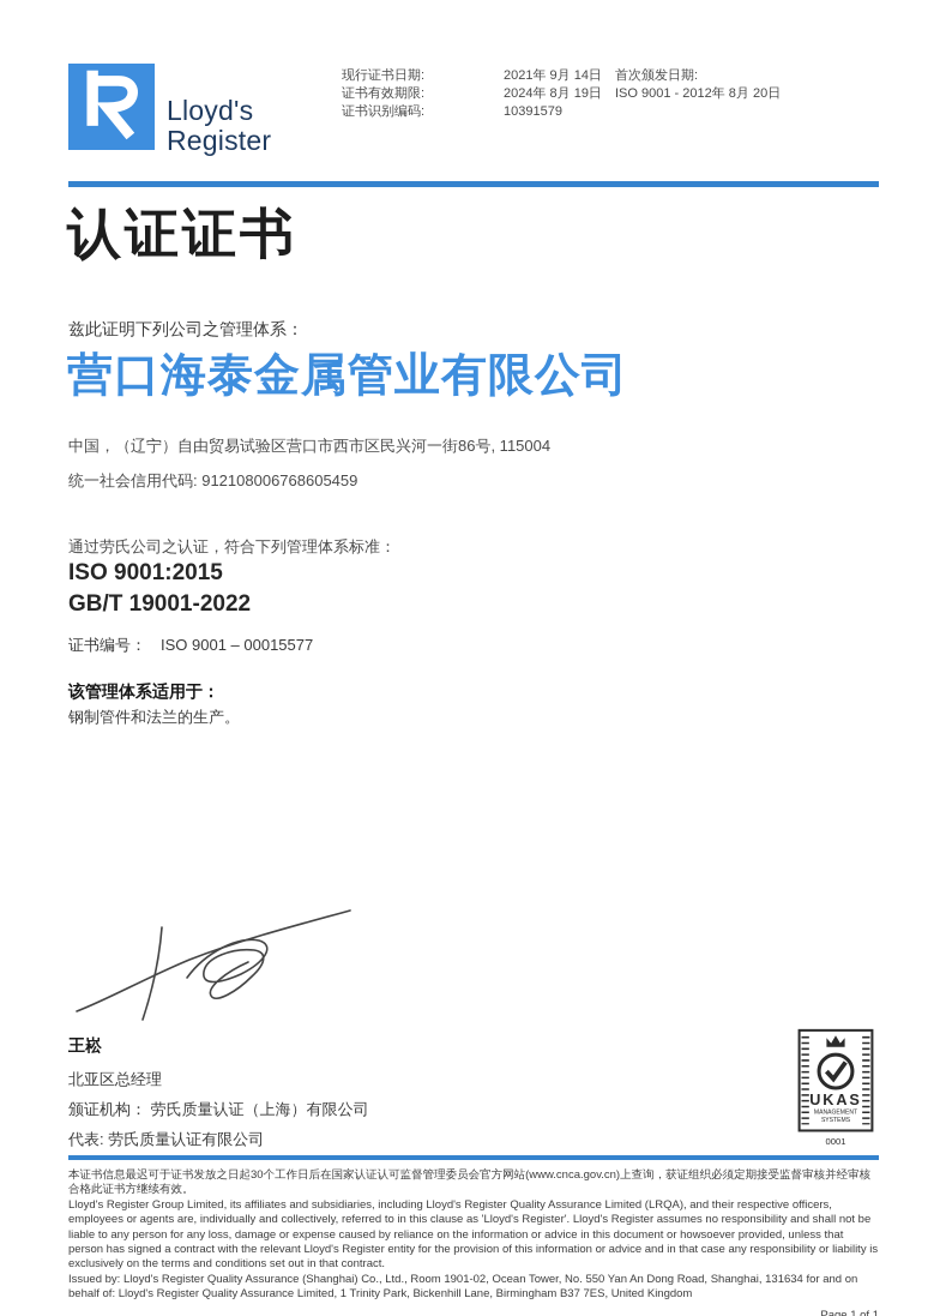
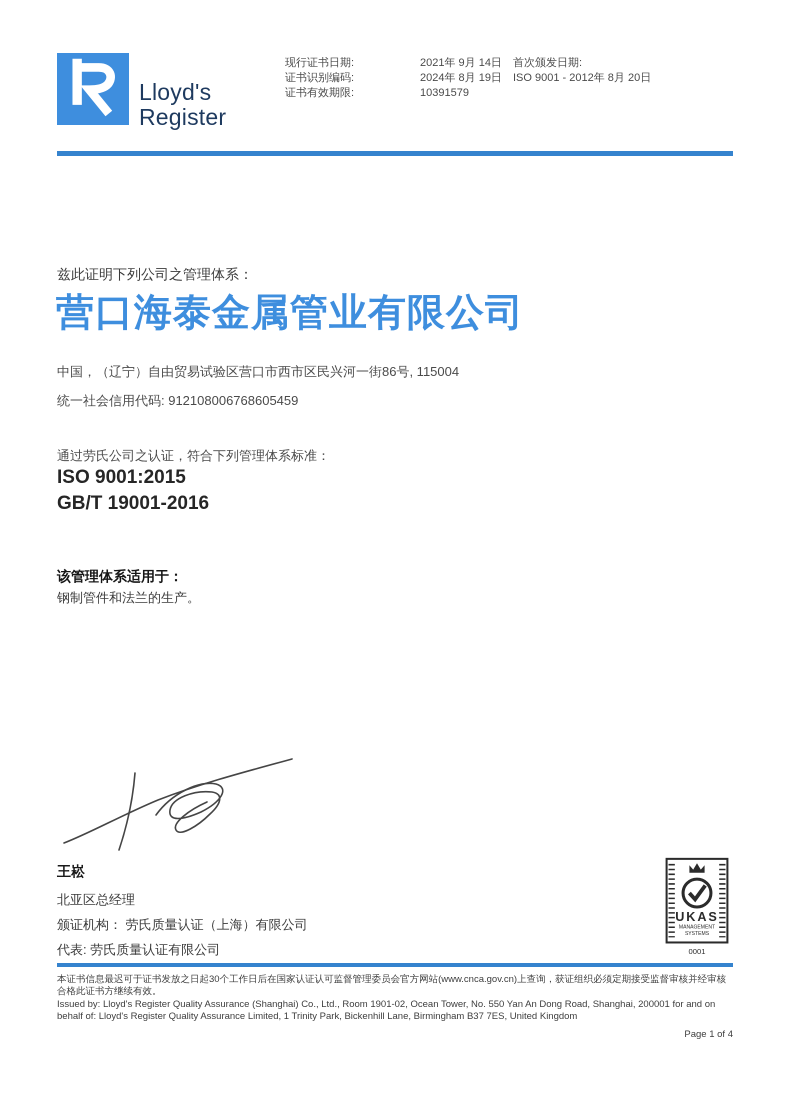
  Lloyd's
  Register
  现行证书日期:
  2021年 9月 14日
- 证书有效期限:
+ 证书识别编码:
  2024年 8月 19日
- 证书识别编码:
+ 证书有效期限:
  10391579
  首次颁发日期:
  ISO 9001 - 2012年 8月 20日
- 认证证书
  兹此证明下列公司之管理体系：
  营口海泰金属管业有限公司
  中国，（辽宁）自由贸易试验区营口市西市区民兴河一街86号, 115004
  统一社会信用代码: 912108006768605459
  通过劳氏公司之认证，符合下列管理体系标准：
  ISO 9001:2015
- GB/T 19001-2022
+ GB/T 19001-2016
- 证书编号： ISO 9001 – 00015577
  该管理体系适用于：
  钢制管件和法兰的生产。
  王崧
  北亚区总经理
  颁证机构： 劳氏质量认证（上海）有限公司
  代表: 劳氏质量认证有限公司
  UKAS
  0001
  本证书信息最迟可于证书发放之日起30个工作日后在国家认证认可监督管理委员会官方网站(www.cnca.gov.cn)上查询，获证组织必须定期接受监督审核并经审核合格此证书方继续有效。
- Lloyd's Register Group Limited, its affiliates and subsidiaries, including Lloyd's Register Quality Assurance Limited (LRQA), and their respective officers, employees or agents are, individually and collectively, referred to in this clause as 'Lloyd's Register'. Lloyd's Register assumes no responsibility and shall not be liable to any person for any loss, damage or expense caused by reliance on the information or advice in this document or howsoever provided, unless that person has signed a contract with the relevant Lloyd's Register entity for the provision of this information or advice and in that case any responsibility or liability is exclusively on the terms and conditions set out in that contract.
- Issued by: Lloyd's Register Quality Assurance (Shanghai) Co., Ltd., Room 1901-02, Ocean Tower, No. 550 Yan An Dong Road, Shanghai, 131634 for and on behalf of: Lloyd's Register Quality Assurance Limited, 1 Trinity Park, Bickenhill Lane, Birmingham B37 7ES, United Kingdom
+ Issued by: Lloyd's Register Quality Assurance (Shanghai) Co., Ltd., Room 1901-02, Ocean Tower, No. 550 Yan An Dong Road, Shanghai, 200001 for and on behalf of: Lloyd's Register Quality Assurance Limited, 1 Trinity Park, Bickenhill Lane, Birmingham B37 7ES, United Kingdom
- Page 1 of 1
+ Page 1 of 4
